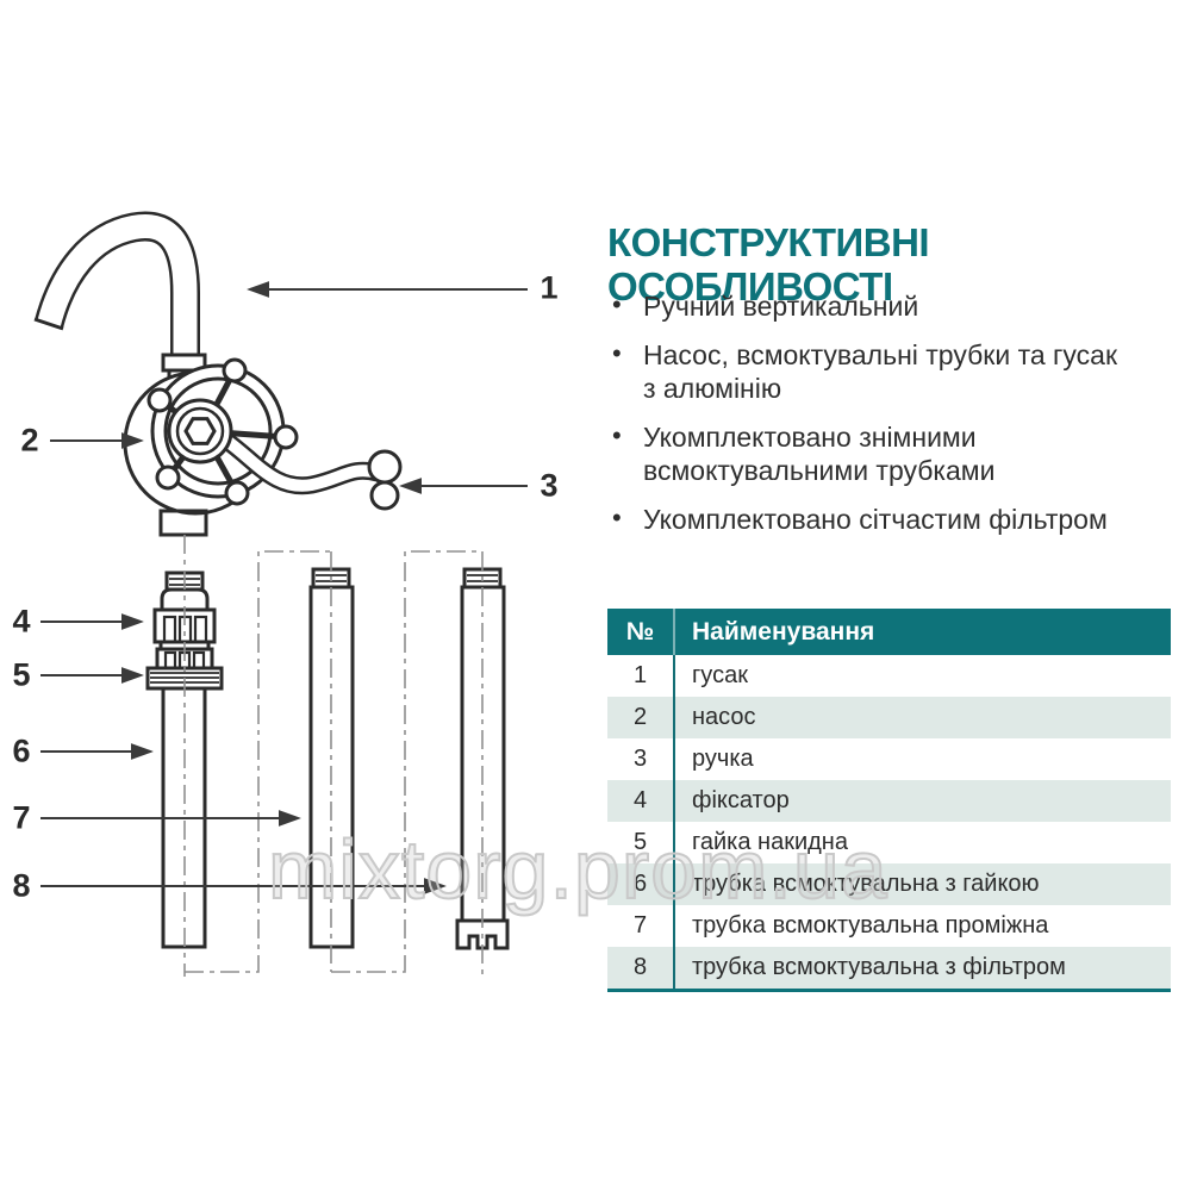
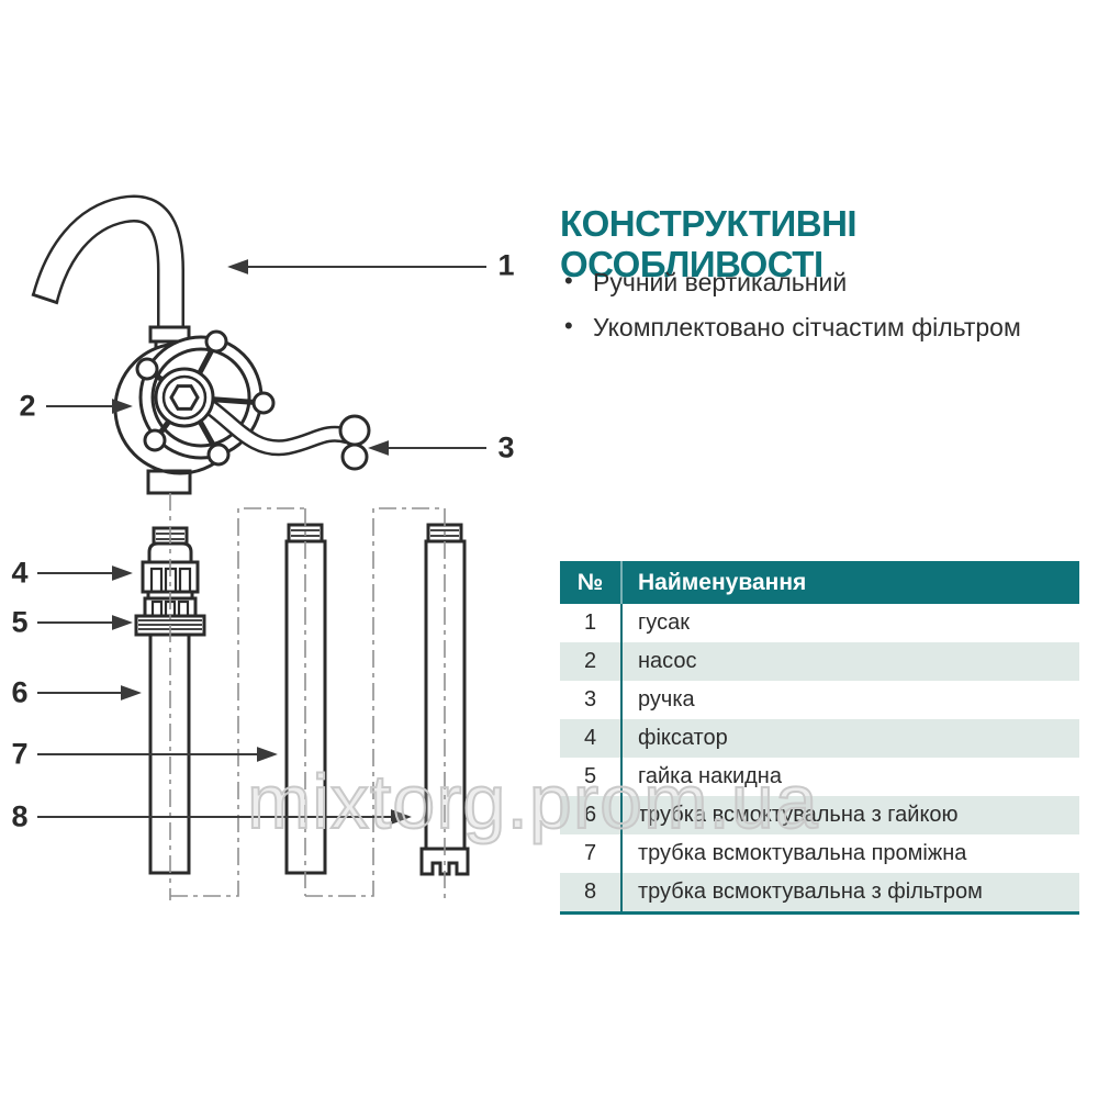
  1
  2
  3
  4
  5
  6
  7
  8
  КОНСТРУКТИВНІ
  ОСОБЛИВОСТІ
  Ручний вертикальний
- Насос, всмоктувальні трубки та гусак з алюмінію
- Укомплектовано знімними всмоктувальними трубками
  Укомплектовано сітчастим фільтром
  №	Найменування
  1	гусак
  2	насос
  3	ручка
  4	фіксатор
  5	гайка накидна
  6	трубка всмоктувальна з гайкою
  7	трубка всмоктувальна проміжна
  8	трубка всмоктувальна з фільтром
  mixtorg.prom.ua
